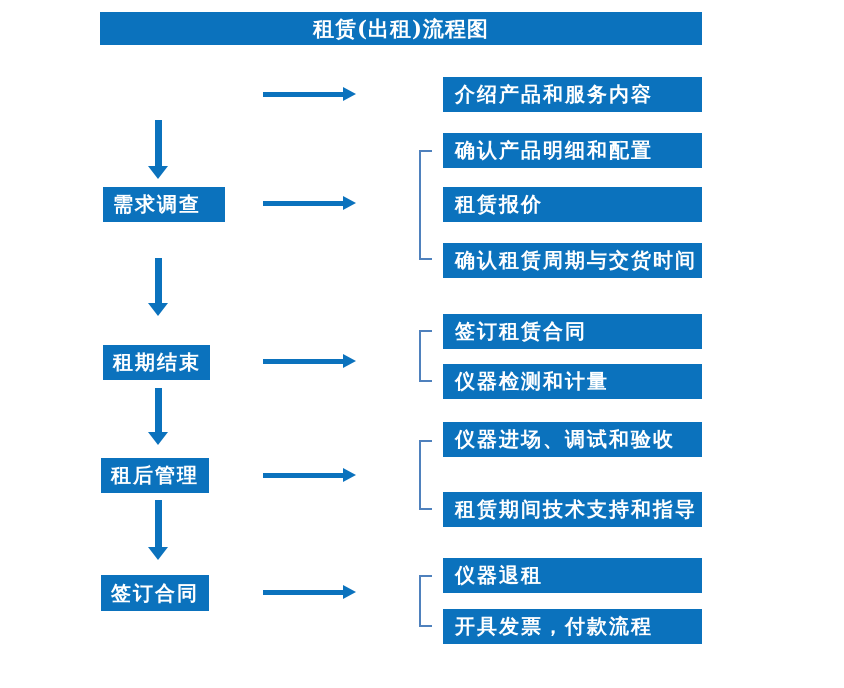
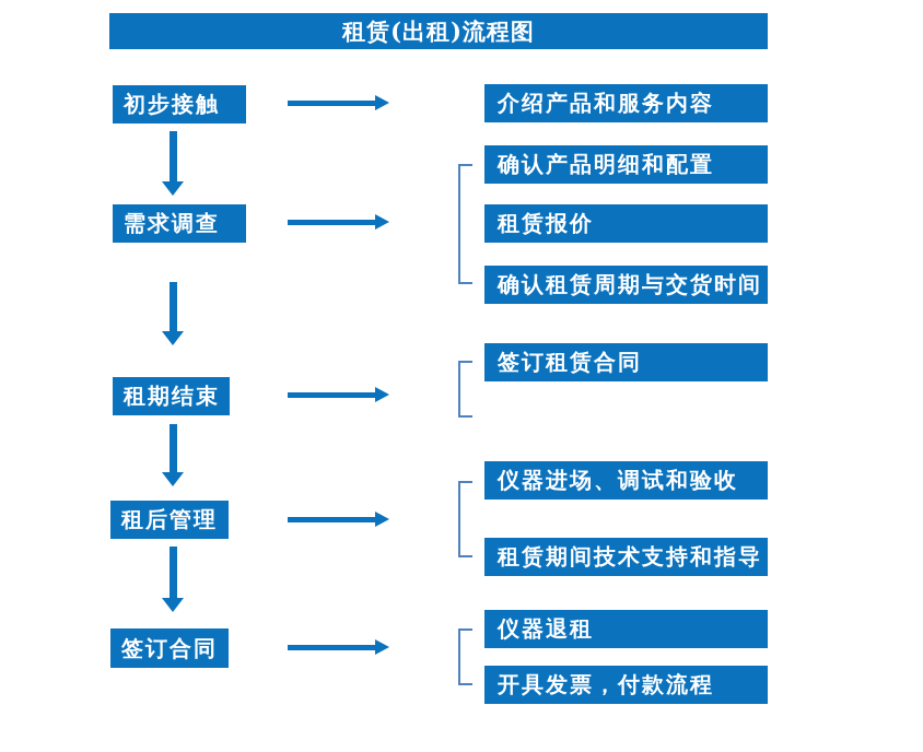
  租赁(出租)流程图
+ 初步接触
  需求调查
  租期结束
  租后管理
  签订合同
  介绍产品和服务内容
  确认产品明细和配置
  租赁报价
  确认租赁周期与交货时间
  签订租赁合同
- 仪器检测和计量
  仪器进场、调试和验收
  租赁期间技术支持和指导
  仪器退租
  开具发票，付款流程
